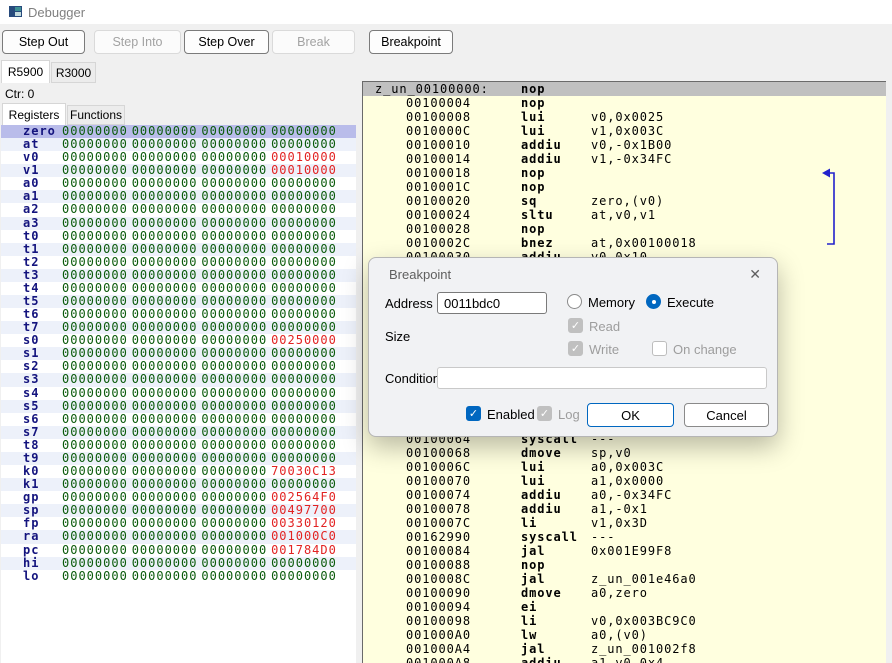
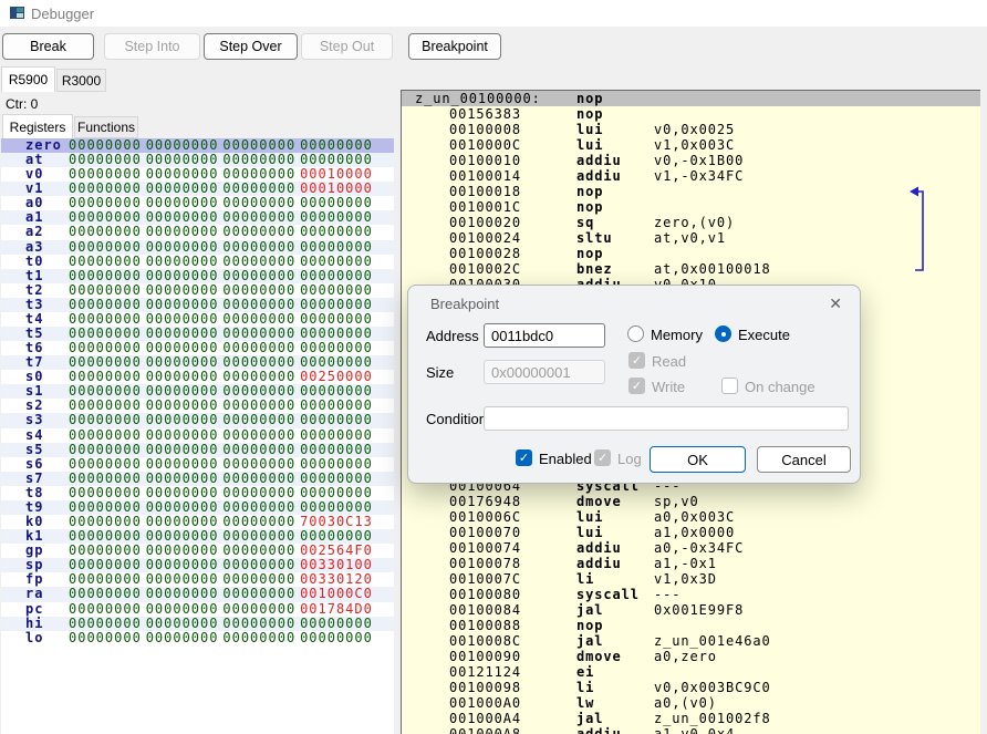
  Debugger
- Step Out
+ Break
  Step Into
  Step Over
- Break
+ Step Out
  Breakpoint
  R5900
  R3000
  Ctr: 0
  Registers
  Functions
  zero
  00000000
  00000000
  00000000
  00000000
  at
  00000000
  00000000
  00000000
  00000000
  v0
  00000000
  00000000
  00000000
  00010000
  v1
  00000000
  00000000
  00000000
  00010000
  a0
  00000000
  00000000
  00000000
  00000000
  a1
  00000000
  00000000
  00000000
  00000000
  a2
  00000000
  00000000
  00000000
  00000000
  a3
  00000000
  00000000
  00000000
  00000000
  t0
  00000000
  00000000
  00000000
  00000000
  t1
  00000000
  00000000
  00000000
  00000000
  t2
  00000000
  00000000
  00000000
  00000000
  t3
  00000000
  00000000
  00000000
  00000000
  t4
  00000000
  00000000
  00000000
  00000000
  t5
  00000000
  00000000
  00000000
  00000000
  t6
  00000000
  00000000
  00000000
  00000000
  t7
  00000000
  00000000
  00000000
  00000000
  s0
  00000000
  00000000
  00000000
  00250000
  s1
  00000000
  00000000
  00000000
  00000000
  s2
  00000000
  00000000
  00000000
  00000000
  s3
  00000000
  00000000
  00000000
  00000000
  s4
  00000000
  00000000
  00000000
  00000000
  s5
  00000000
  00000000
  00000000
  00000000
  s6
  00000000
  00000000
  00000000
  00000000
  s7
  00000000
  00000000
  00000000
  00000000
  t8
  00000000
  00000000
  00000000
  00000000
  t9
  00000000
  00000000
  00000000
  00000000
  k0
  00000000
  00000000
  00000000
  70030C13
  k1
  00000000
  00000000
  00000000
  00000000
  gp
  00000000
  00000000
  00000000
  002564F0
  sp
  00000000
  00000000
  00000000
- 00497700
+ 00330100
  fp
  00000000
  00000000
  00000000
  00330120
  ra
  00000000
  00000000
  00000000
  001000C0
  pc
  00000000
  00000000
  00000000
  001784D0
  hi
  00000000
  00000000
  00000000
  00000000
  lo
  00000000
  00000000
  00000000
  00000000
  z_un_00100000:
  nop
- 00100004
+ 00156383
  nop
  00100008
  lui
  v0,0x0025
  0010000C
  lui
  v1,0x003C
  00100010
  addiu
  v0,-0x1B00
  00100014
  addiu
  v1,-0x34FC
  00100018
  nop
  0010001C
  nop
  00100020
  sq
  zero,(v0)
  00100024
  sltu
  at,v0,v1
  00100028
  nop
  0010002C
  bnez
  at,0x00100018
  00100064
  syscall
  ---
- 00100068
+ 00176948
  dmove
  sp,v0
  0010006C
  lui
  a0,0x003C
  00100070
  lui
  a1,0x0000
  00100074
  addiu
  a0,-0x34FC
  00100078
  addiu
  a1,-0x1
  0010007C
  li
  v1,0x3D
- 00162990
+ 00100080
  syscall
  ---
  00100084
  jal
  0x001E99F8
  00100088
  nop
  0010008C
  jal
  z_un_001e46a0
  00100090
  dmove
  a0,zero
- 00100094
+ 00121124
  ei
  00100098
  li
  v0,0x003BC9C0
  001000A0
  lw
  a0,(v0)
  001000A4
  jal
  z_un_001002f8
  Breakpoint
  ✕
  Address
  0011bdc0
  Size
+ 0x00000001
  Memory
  Execute
  ✓
  Read
  ✓
  Write
  On change
  Conditio
  ✓
  Enabled
  ✓
  Log
  OK
  Cancel
